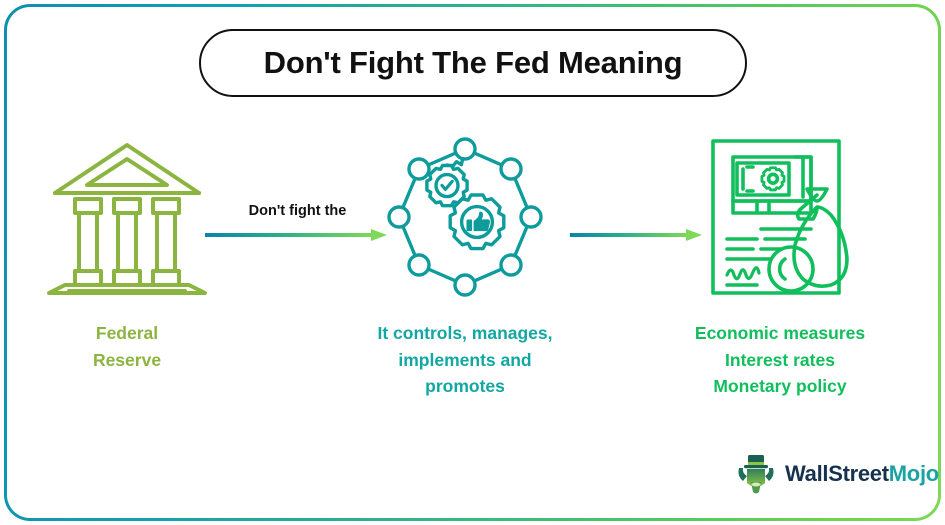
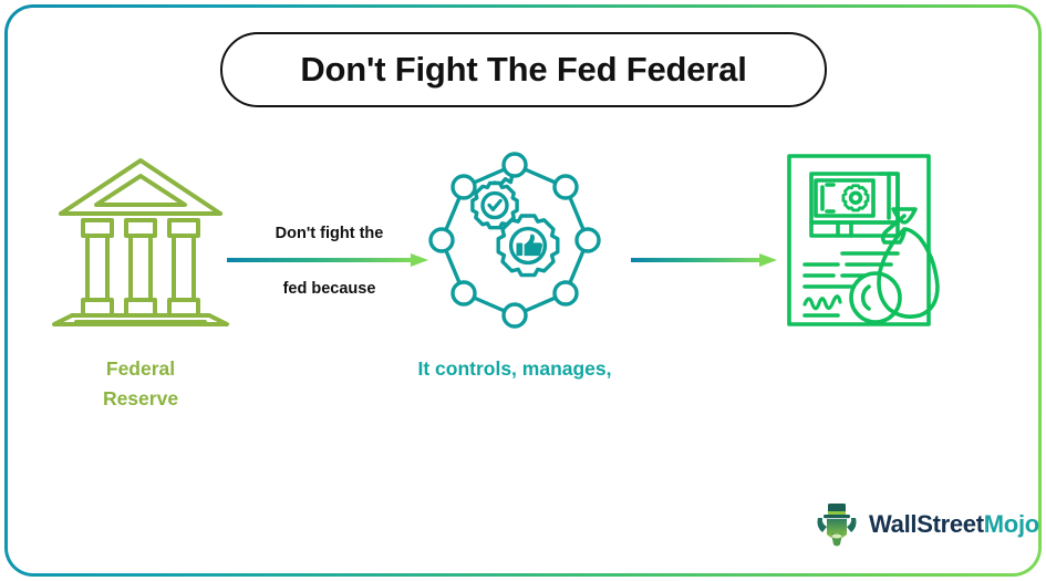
- Don't Fight The Fed Meaning
+ Don't Fight The Fed Federal
  Federal
  Reserve
  Don't fight the
+ fed because
  It controls, manages,
- implements and
- promotes
- Economic measures
- Interest rates
- Monetary policy
  WallStreetMojo
